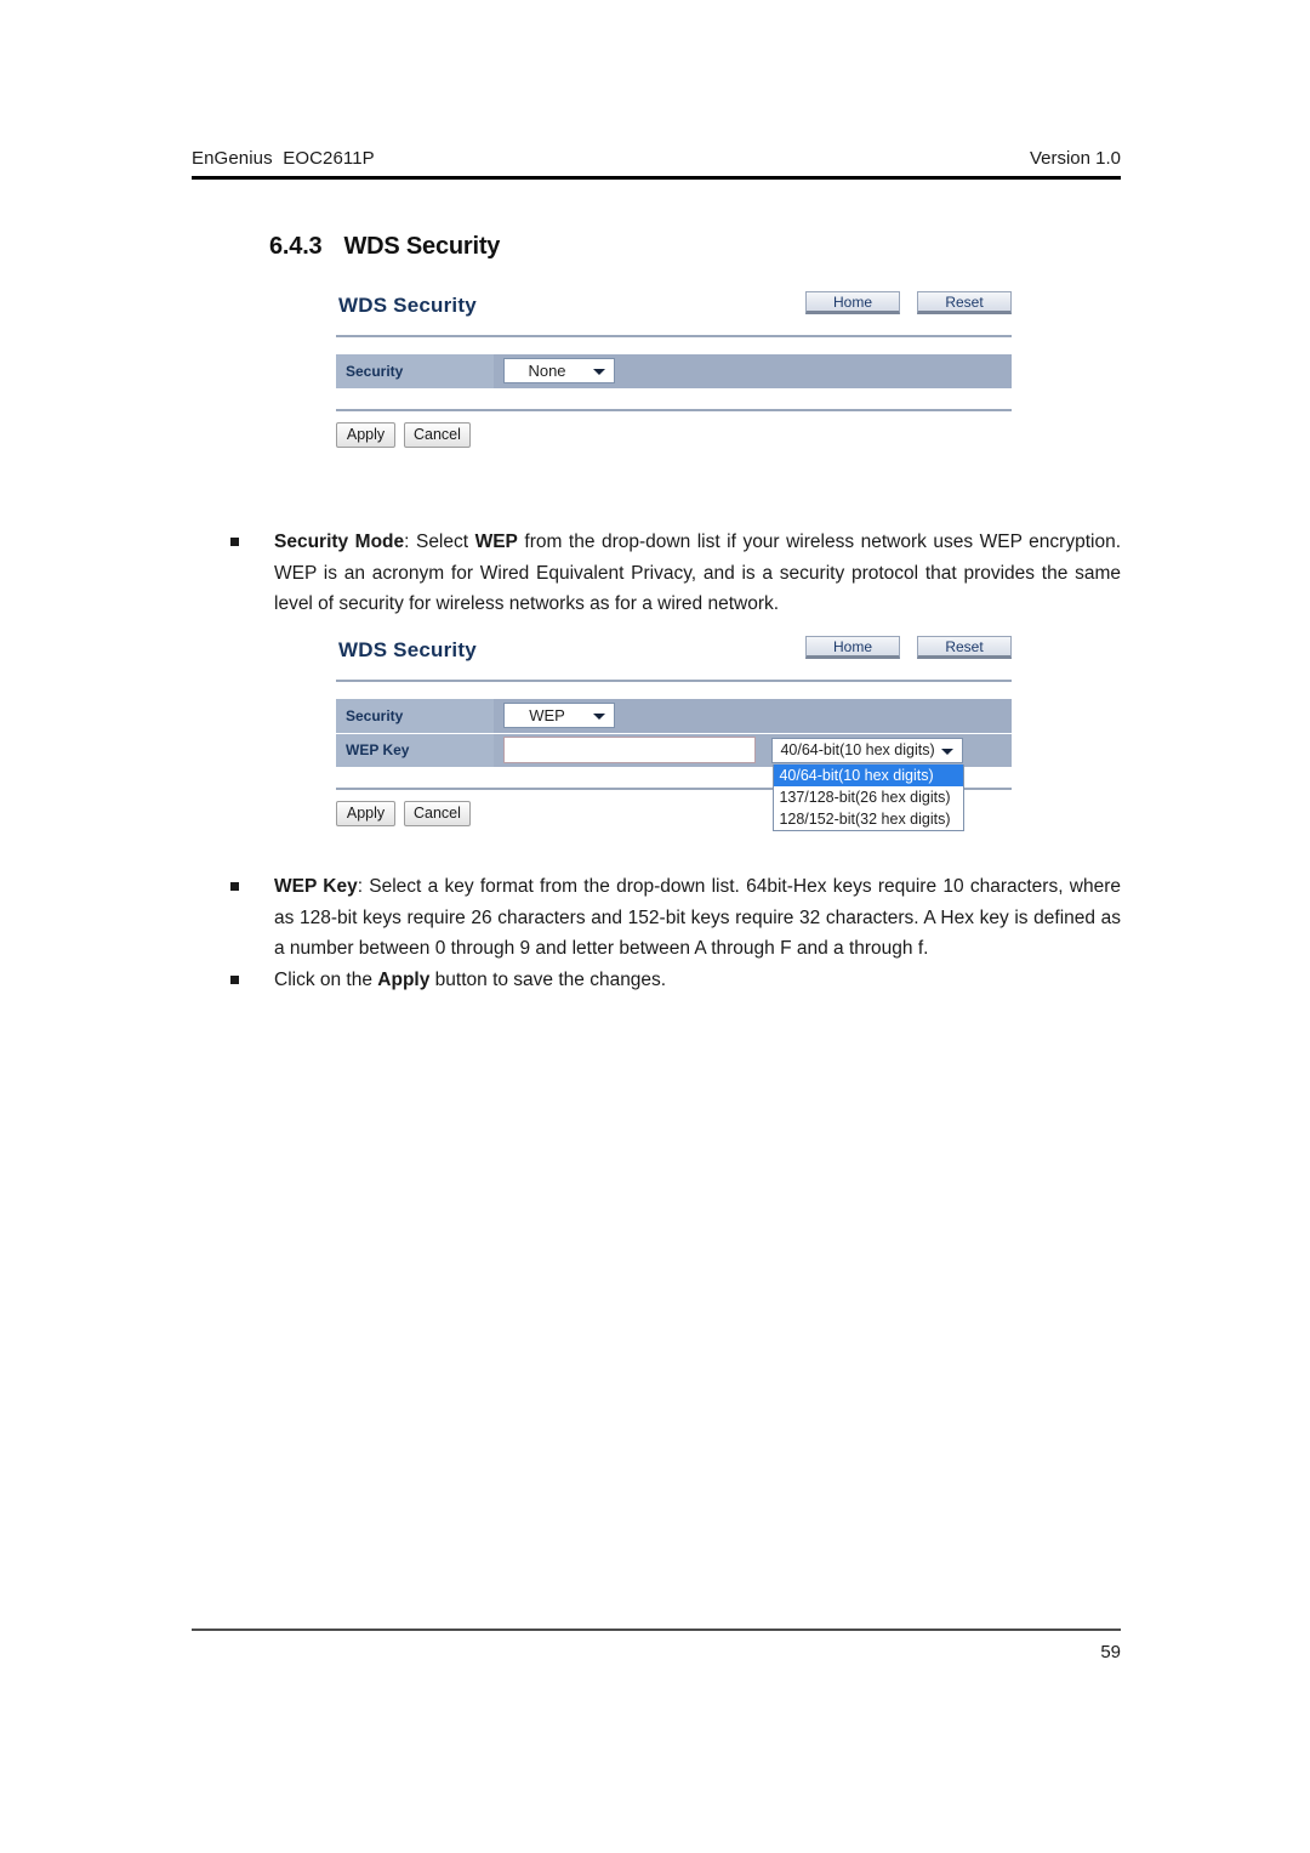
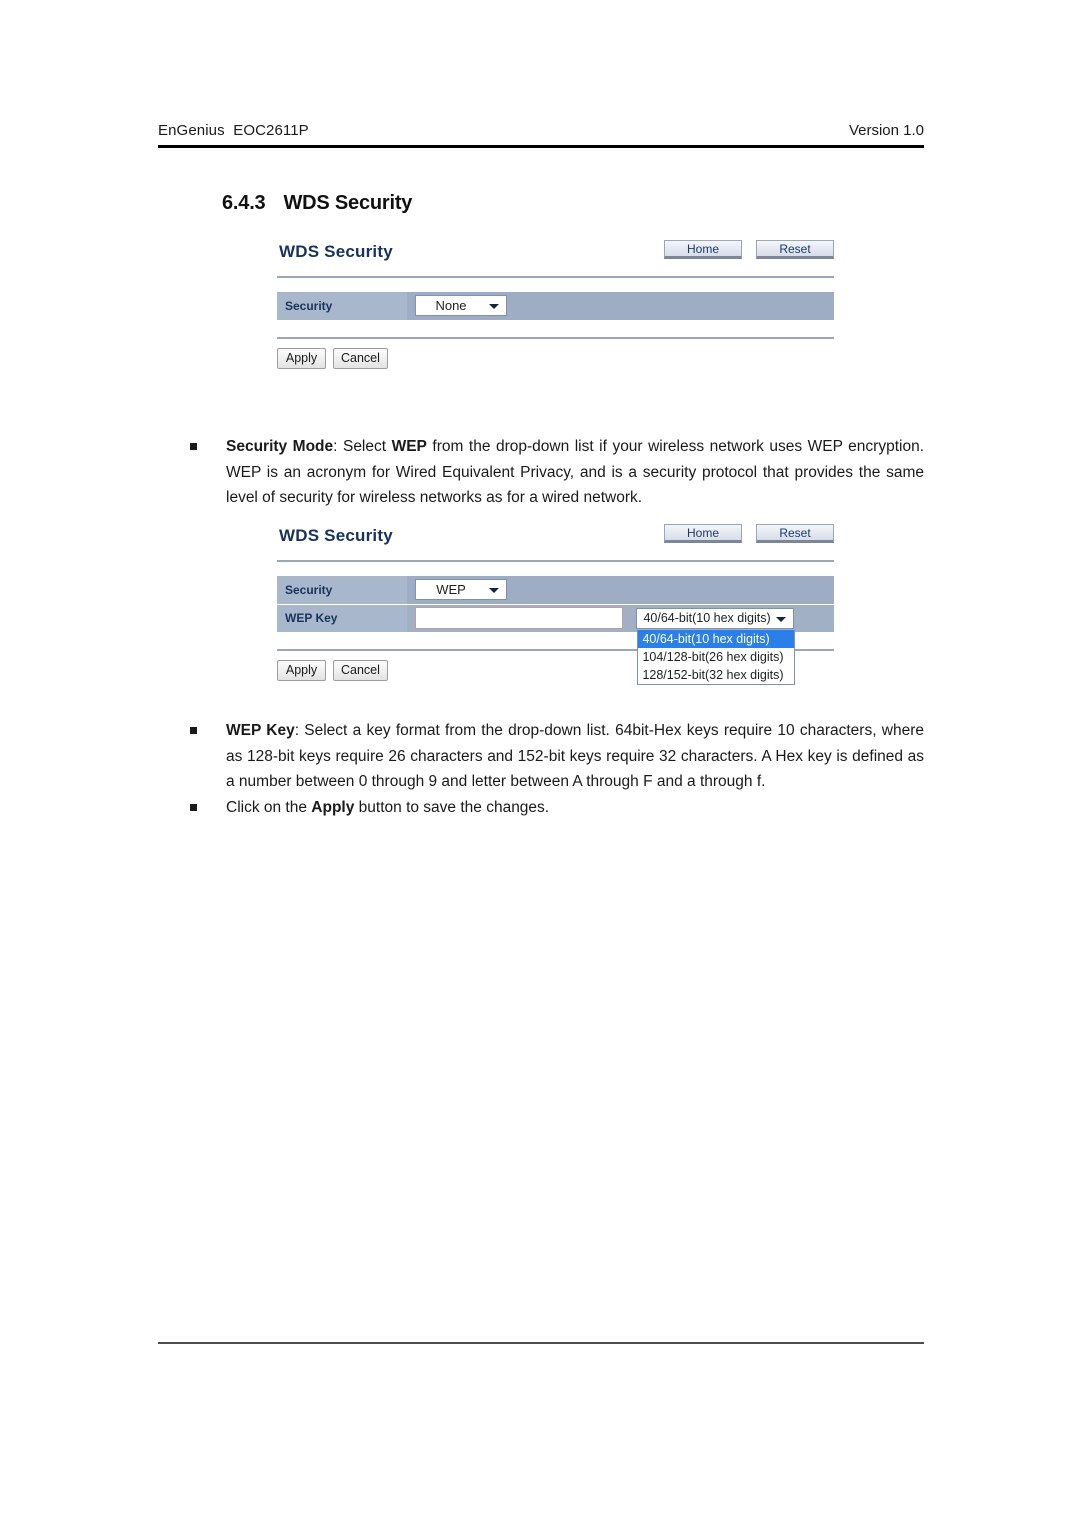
  EnGenius EOC2611P
  Version 1.0
  6.4.3 WDS Security
  WDS Security
  Home
  Reset
  Security	None
  Apply
  Cancel
  Security Mode: Select WEP from the drop-down list if your wireless network uses WEP encryption. WEP is an acronym for Wired Equivalent Privacy, and is a security protocol that provides the same level of security for wireless networks as for a wired network.
  WDS Security
  Home
  Reset
  Security	WEP
- WEP Key	40/64-bit(10 hex digits) 40/64-bit(10 hex digits)137/128-bit(26 hex digits)128/152-bit(32 hex digits)
+ WEP Key	40/64-bit(10 hex digits) 40/64-bit(10 hex digits)104/128-bit(26 hex digits)128/152-bit(32 hex digits)
  Apply
  Cancel
  WEP Key: Select a key format from the drop-down list. 64bit-Hex keys require 10 characters, where as 128-bit keys require 26 characters and 152-bit keys require 32 characters. A Hex key is defined as a number between 0 through 9 and letter between A through F and a through f.
  Click on the Apply button to save the changes.
- 59
